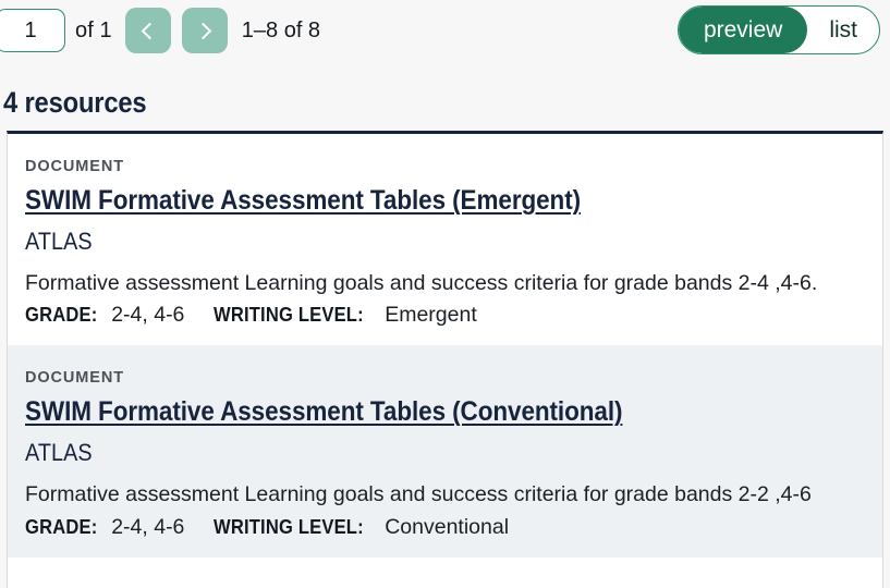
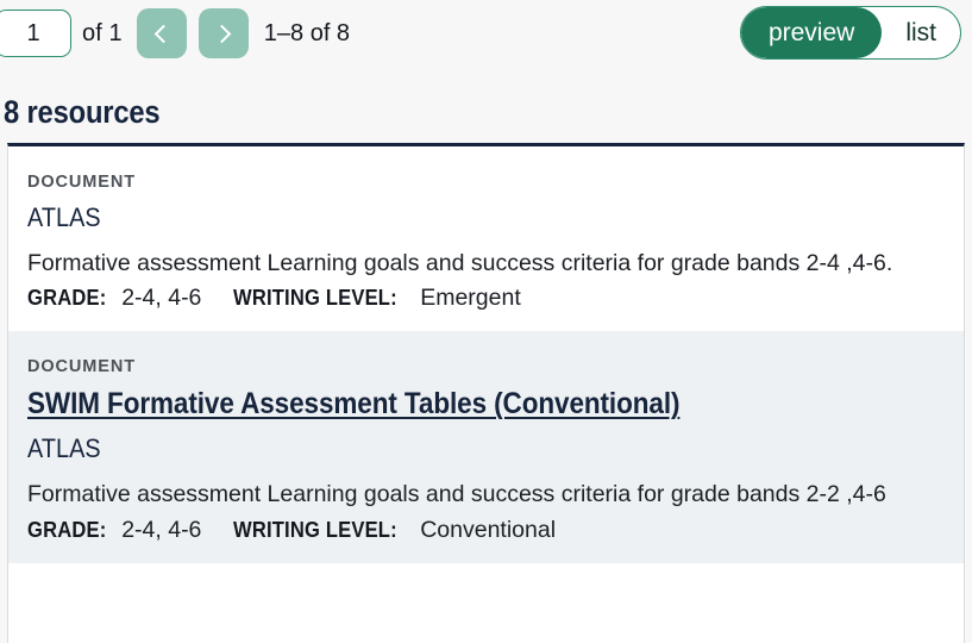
  1
  of 1
  1–8 of 8
  preview
  list
- 4 resources
+ 8 resources
  DOCUMENT
- SWIM Formative Assessment Tables (Emergent)
  ATLAS
  Formative assessment Learning goals and success criteria for grade bands 2-4 ,4-6.
  GRADE:
  2-4, 4-6
  WRITING LEVEL:
  Emergent
  DOCUMENT
  SWIM Formative Assessment Tables (Conventional)
  ATLAS
  Formative assessment Learning goals and success criteria for grade bands 2-2 ,4-6
  GRADE:
  2-4, 4-6
  WRITING LEVEL:
  Conventional
